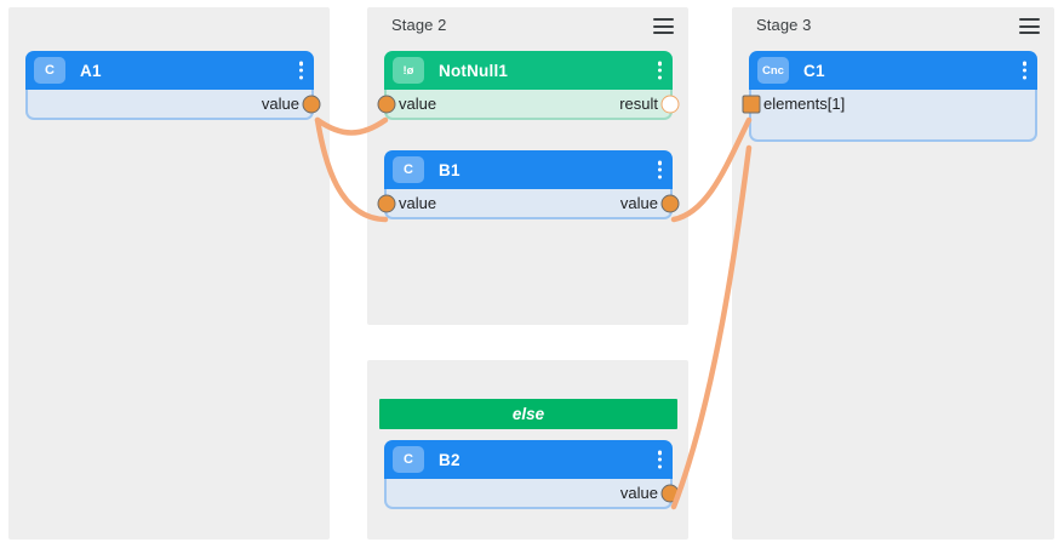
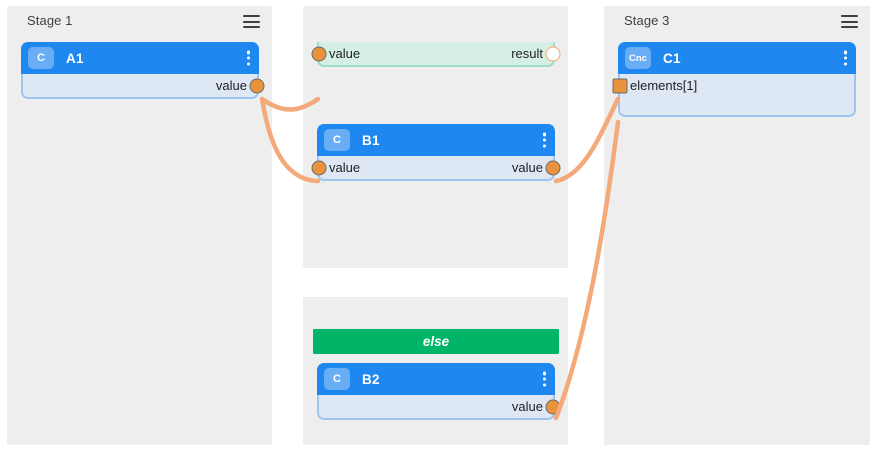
+ Stage 1
  C
  A1
  value
- Stage 2
- !ø
- NotNull1
  value
  result
  C
  B1
  value
  value
  Stage 3
  Cnc
  C1
  elements[1]
  else
  C
  B2
  value
